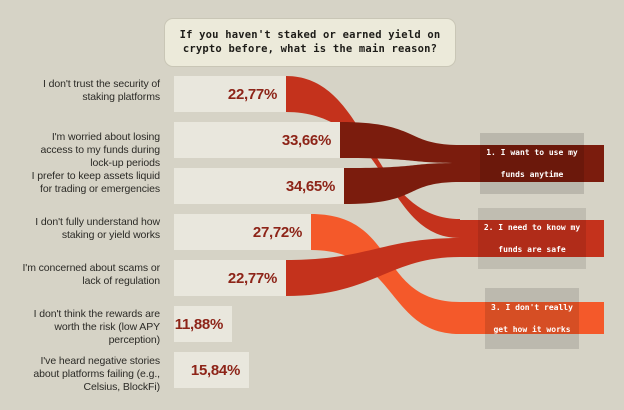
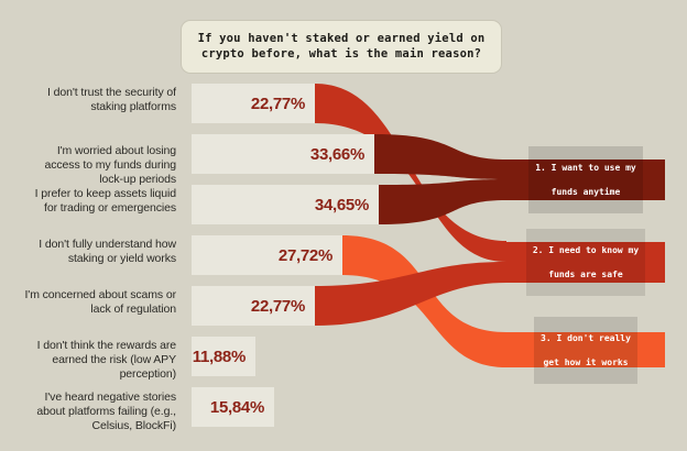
  If you haven't staked or earned yield on
  crypto before, what is the main reason?
  I don't trust the security of
  staking platforms
  I'm worried about losing
  access to my funds during
  lock-up periods
  I prefer to keep assets liquid
  for trading or emergencies
  I don't fully understand how
  staking or yield works
  I'm concerned about scams or
  lack of regulation
  I don't think the rewards are
- worth the risk (low APY
+ earned the risk (low APY
  perception)
  I've heard negative stories
  about platforms failing (e.g.,
  Celsius, BlockFi)
  22,77%
  33,66%
  34,65%
  27,72%
  22,77%
  11,88%
  15,84%
  1. I want to use my
  funds anytime
  2. I need to know my
  funds are safe
  3. I don't really
  get how it works
